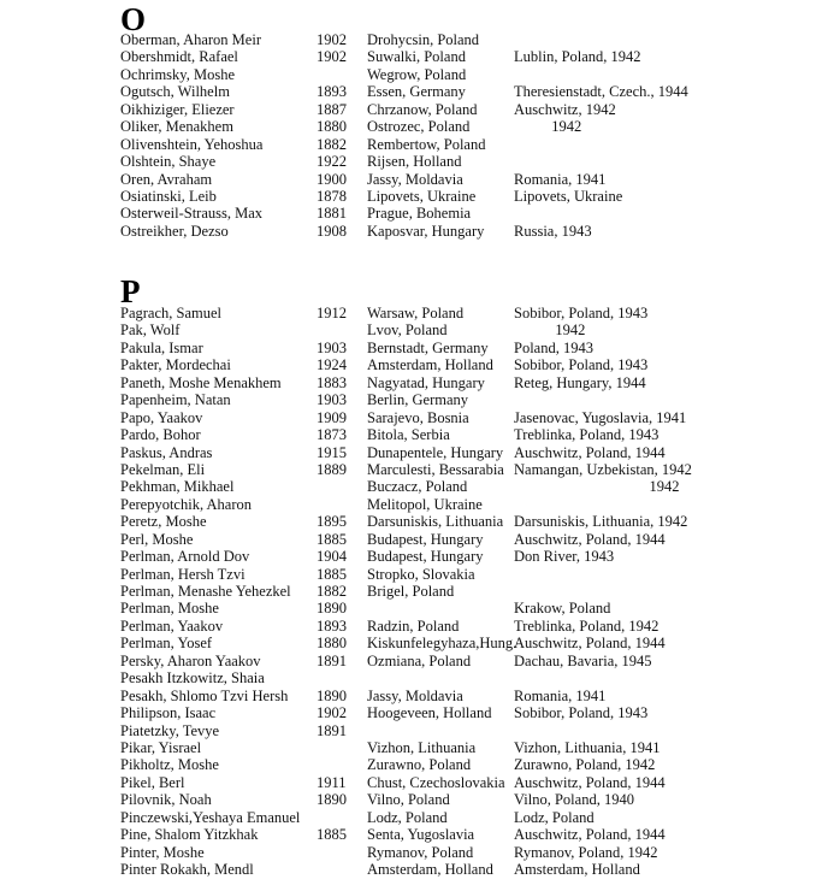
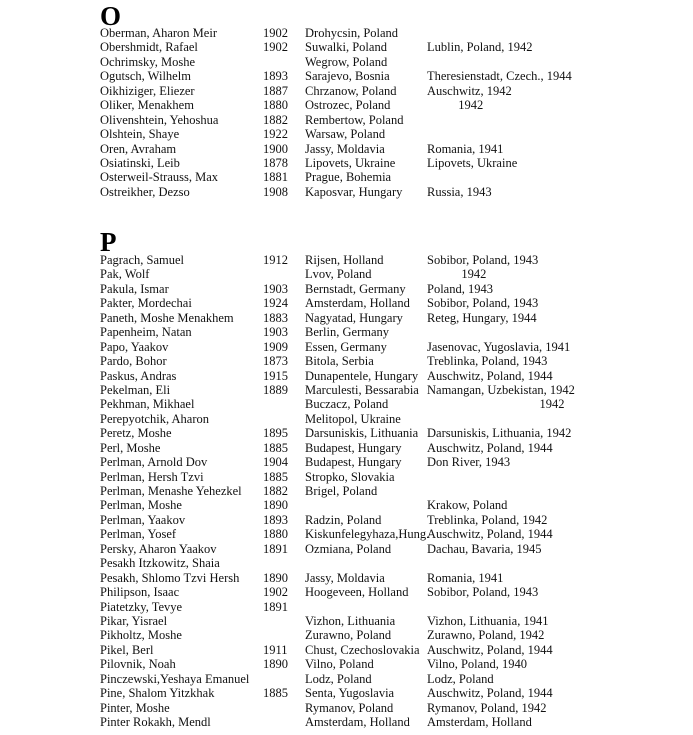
  O
  Oberman, Aharon Meir
  1902
  Drohycsin, Poland
  Obershmidt, Rafael
  1902
  Suwalki, Poland
  Lublin, Poland, 1942
  Ochrimsky, Moshe
  Wegrow, Poland
  Ogutsch, Wilhelm
  1893
- Essen, Germany
+ Sarajevo, Bosnia
  Theresienstadt, Czech., 1944
  Oikhiziger, Eliezer
  1887
  Chrzanow, Poland
  Auschwitz, 1942
  Oliker, Menakhem
  1880
  Ostrozec, Poland
  1942
  Olivenshtein, Yehoshua
  1882
  Rembertow, Poland
  Olshtein, Shaye
  1922
- Rijsen, Holland
+ Warsaw, Poland
  Oren, Avraham
  1900
  Jassy, Moldavia
  Romania, 1941
  Osiatinski, Leib
  1878
  Lipovets, Ukraine
  Lipovets, Ukraine
  Osterweil-Strauss, Max
  1881
  Prague, Bohemia
  Ostreikher, Dezso
  1908
  Kaposvar, Hungary
  Russia, 1943
  P
  Pagrach, Samuel
  1912
- Warsaw, Poland
+ Rijsen, Holland
  Sobibor, Poland, 1943
  Pak, Wolf
  Lvov, Poland
  1942
  Pakula, Ismar
  1903
  Bernstadt, Germany
  Poland, 1943
  Pakter, Mordechai
  1924
  Amsterdam, Holland
  Sobibor, Poland, 1943
  Paneth, Moshe Menakhem
  1883
  Nagyatad, Hungary
  Reteg, Hungary, 1944
  Papenheim, Natan
  1903
  Berlin, Germany
  Papo, Yaakov
  1909
- Sarajevo, Bosnia
+ Essen, Germany
  Jasenovac, Yugoslavia, 1941
  Pardo, Bohor
  1873
  Bitola, Serbia
  Treblinka, Poland, 1943
  Paskus, Andras
  1915
  Dunapentele, Hungary
  Auschwitz, Poland, 1944
  Pekelman, Eli
  1889
  Marculesti, Bessarabia
  Namangan, Uzbekistan, 1942
  Pekhman, Mikhael
  Buczacz, Poland
  1942
  Perepyotchik, Aharon
  Melitopol, Ukraine
  Peretz, Moshe
  1895
  Darsuniskis, Lithuania
  Darsuniskis, Lithuania, 1942
  Perl, Moshe
  1885
  Budapest, Hungary
  Auschwitz, Poland, 1944
  Perlman, Arnold Dov
  1904
  Budapest, Hungary
  Don River, 1943
  Perlman, Hersh Tzvi
  1885
  Stropko, Slovakia
  Perlman, Menashe Yehezkel
  1882
  Brigel, Poland
  Perlman, Moshe
  1890
  Krakow, Poland
  Perlman, Yaakov
  1893
  Radzin, Poland
  Treblinka, Poland, 1942
  Perlman, Yosef
  1880
  Kiskunfelegyhaza,Hung.
  Auschwitz, Poland, 1944
  Persky, Aharon Yaakov
  1891
  Ozmiana, Poland
  Dachau, Bavaria, 1945
  Pesakh Itzkowitz, Shaia
  Pesakh, Shlomo Tzvi Hersh
  1890
  Jassy, Moldavia
  Romania, 1941
  Philipson, Isaac
  1902
  Hoogeveen, Holland
  Sobibor, Poland, 1943
  Piatetzky, Tevye
  1891
  Pikar, Yisrael
  Vizhon, Lithuania
  Vizhon, Lithuania, 1941
  Pikholtz, Moshe
  Zurawno, Poland
  Zurawno, Poland, 1942
  Pikel, Berl
  1911
  Chust, Czechoslovakia
  Auschwitz, Poland, 1944
  Pilovnik, Noah
  1890
  Vilno, Poland
  Vilno, Poland, 1940
  Pinczewski,Yeshaya Emanuel
  Lodz, Poland
  Lodz, Poland
  Pine, Shalom Yitzkhak
  1885
  Senta, Yugoslavia
  Auschwitz, Poland, 1944
  Pinter, Moshe
  Rymanov, Poland
  Rymanov, Poland, 1942
  Pinter Rokakh, Mendl
  Amsterdam, Holland
  Amsterdam, Holland
